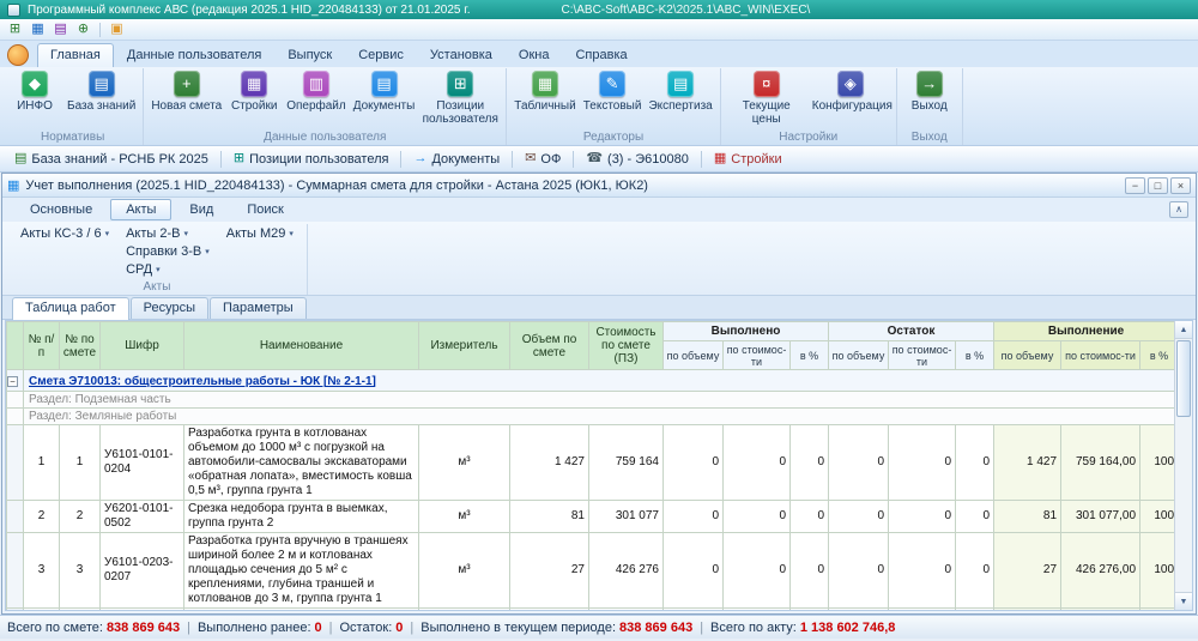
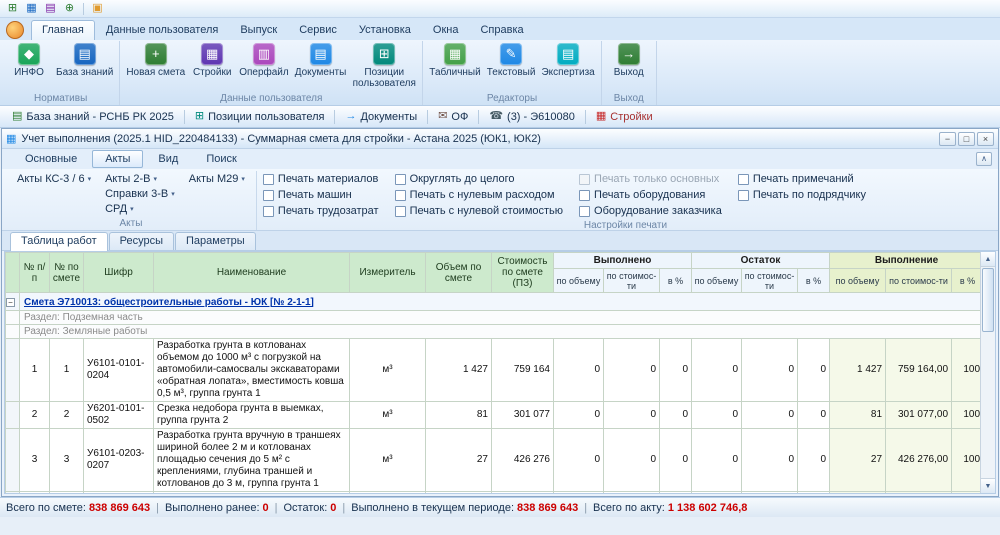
- Программный комплекс АВС (редакция 2025.1 HID_220484133) от 21.01.2025 г.
- C:\ABC-Soft\ABC-K2\2025.1\ABC_WIN\EXEC\
  ⊞
  ▦
  ▤
  ⊕
  ▣
  Главная
  Данные пользователя
  Выпуск
  Сервис
  Установка
  Окна
  Справка
  ◆
  ИНФО
  ▤
  База знаний
  Нормативы
  +
  Новая смета
  ▦
  Стройки
  ▥
  Оперфайл
  ▤
  Документы
  ⊞
  Позиции пользователя
  Данные пользователя
  ▦
  Табличный
  ✎
  Текстовый
  ▤
  Экспертиза
  Редакторы
- ¤
- Текущие цены
- ◈
- Конфигурация
- Настройки
  →
  Выход
  Выход
  ▤
  База знаний - РСНБ РК 2025
  ⊞
  Позиции пользователя
  →
  Документы
  ✉
  ОФ
  ☎
  (3) - Э610080
  ▦
  Стройки
  ▦
  Учет выполнения (2025.1 HID_220484133) - Суммарная смета для стройки - Астана 2025 (ЮК1, ЮК2)
  −
  □
  ×
  Основные
  Акты
  Вид
  Поиск
  ∧
  Акты КС-3 / 6
  Акты 2-В
  Справки 3-В
  СРД
  Акты М29
  Акты
+ Печать материалов
+ Печать машин
+ Печать трудозатрат
+ Округлять до целого
+ Печать с нулевым расходом
+ Печать с нулевой стоимостью
+ Печать только основных
+ Печать оборудования
+ Оборудование заказчика
+ Печать примечаний
+ Печать по подрядчику
+ Настройки печати
  Таблица работ
  Ресурсы
  Параметры
  	№ п/п	№ по смете	Шифр	Наименование	Измеритель	Объем по смете	Стоимость по смете (ПЗ)	Выполнено	Остаток	Выполнение
  по объему	по стоимос-ти	в %	по объему	по стоимос-ти	в %	по объему	по стоимос-ти	в %
  −	Смета Э710013: общестроительные работы - ЮК [№ 2-1-1]
  	Раздел: Подземная часть
  	Раздел: Земляные работы
  	1	1	У6101-0101-0204	Разработка грунта в котлованах объемом до 1000 м³ с погрузкой на автомобили-самосвалы экскаваторами «обратная лопата», вместимость ковша 0,5 м³, группа грунта 1	м³	1 427	759 164	0	0	0	0	0	0	1 427	759 164,00	100
  	2	2	У6201-0101-0502	Срезка недобора грунта в выемках, группа грунта 2	м³	81	301 077	0	0	0	0	0	0	81	301 077,00	100
  	3	3	У6101-0203-0207	Разработка грунта вручную в траншеях шириной более 2 м и котлованах площадью сечения до 5 м² с креплениями, глубина траншей и котлованов до 3 м, группа грунта 1	м³	27	426 276	0	0	0	0	0	0	27	426 276,00	100
  Всего по смете:
  838 869 643
  |
  Выполнено ранее:
  0
  |
  Остаток:
  0
  |
  Выполнено в текущем периоде:
  838 869 643
  |
  Всего по акту:
  1 138 602 746,8
